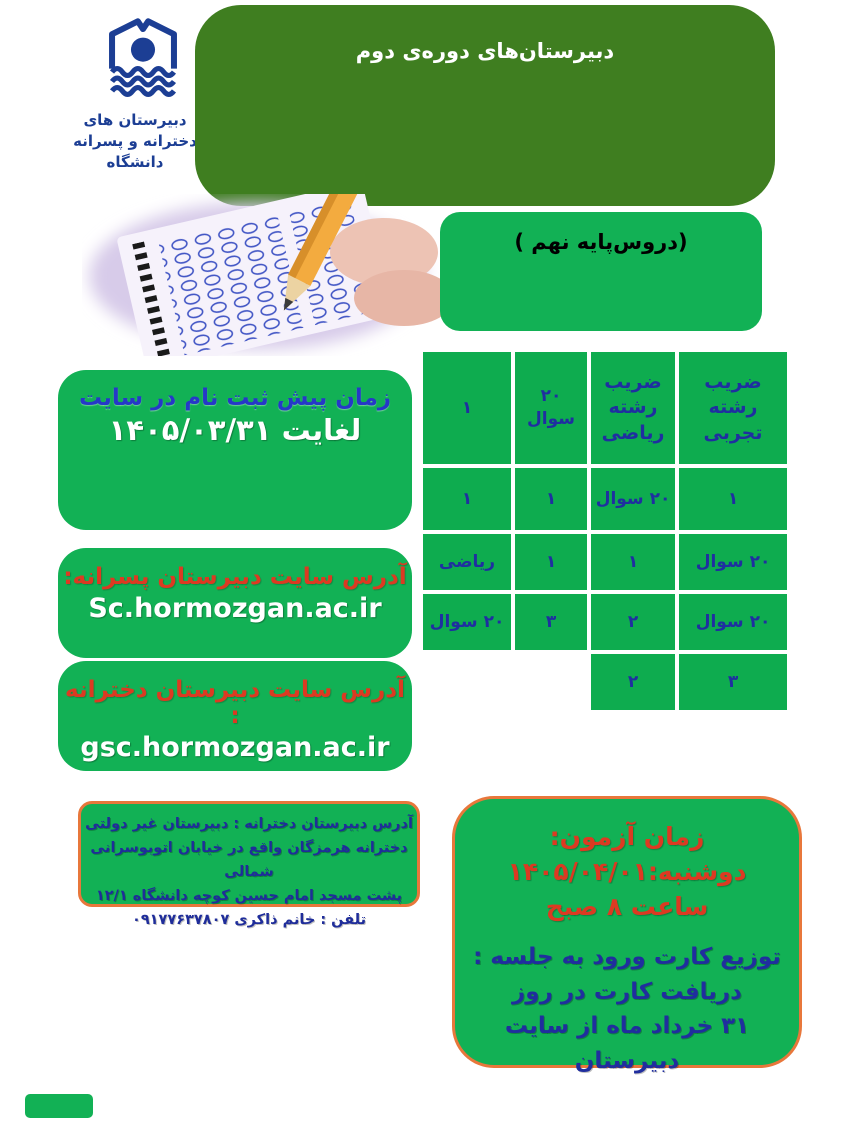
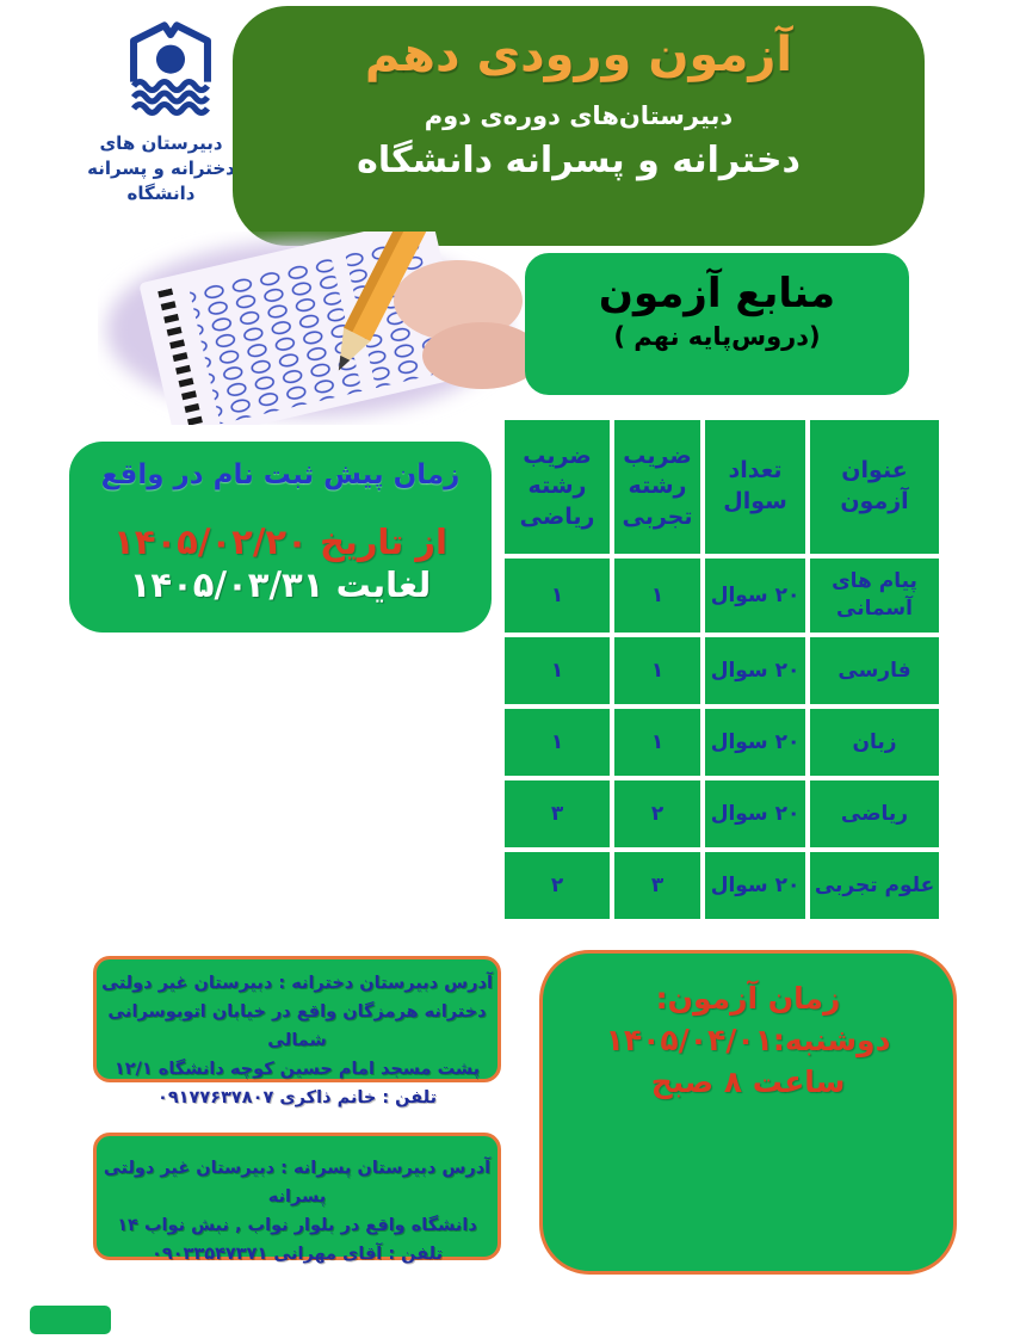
  دبیرستان های
  دخترانه و پسرانه
  دانشگاه
+ آزمون ورودی دهم
  دبیرستان‌های دوره‌ی دوم
+ دخترانه و پسرانه دانشگاه
+ منابع آزمون
  (دروس‌پایه نهم )
+ عنوان
+ آزمون
+ تعداد
+ سوال
  ضریب
  رشته
  تجربی
  ضریب
  رشته
  ریاضی
+ پیام های
+ آسمانی
  ۲۰ سوال
  ۱
  ۱
+ فارسی
  ۲۰ سوال
  ۱
  ۱
+ زبان
  ۲۰ سوال
  ۱
  ۱
  ریاضی
  ۲۰ سوال
  ۲
  ۳
+ علوم تجربی
  ۲۰ سوال
  ۳
  ۲
- زمان پیش ثبت نام در سایت
+ زمان پیش ثبت نام در واقع
+ از تاریخ ۱۴۰۵/۰۲/۲۰
  لغایت ۱۴۰۵/۰۳/۳۱
- آدرس سایت دبیرستان پسرانه:
- Sc.hormozgan.ac.ir
- آدرس سایت دبیرستان دخترانه :
- gsc.hormozgan.ac.ir
  آدرس دبیرستان دخترانه : دبیرستان غیر دولتی
  دخترانه هرمزگان واقع در خیابان اتوبوسرانی شمالی
  پشت مسجد امام حسین کوچه دانشگاه ۱۲/۱
  تلفن : خانم ذاکری ۰۹۱۷۷۶۳۷۸۰۷
+ آدرس دبیرستان پسرانه : دبیرستان غیر دولتی پسرانه
+ دانشگاه واقع در بلوار نواب , نبش نواب ۱۴
+ تلفن : آقای مهرانی ۰۹۰۳۳۵۴۷۳۷۱
  زمان آزمون:
  دوشنبه:۱۴۰۵/۰۴/۰۱
  ساعت ۸ صبح
- توزیع کارت ورود به جلسه :
- دریافت کارت در روز
- ۳۱ خرداد ماه از سایت
- دبیرستان
